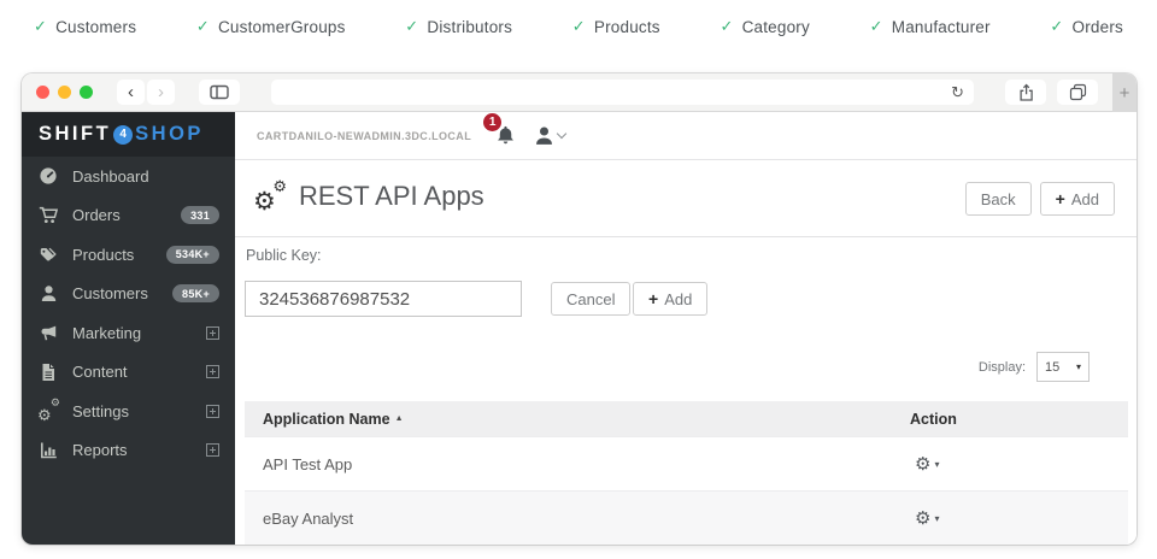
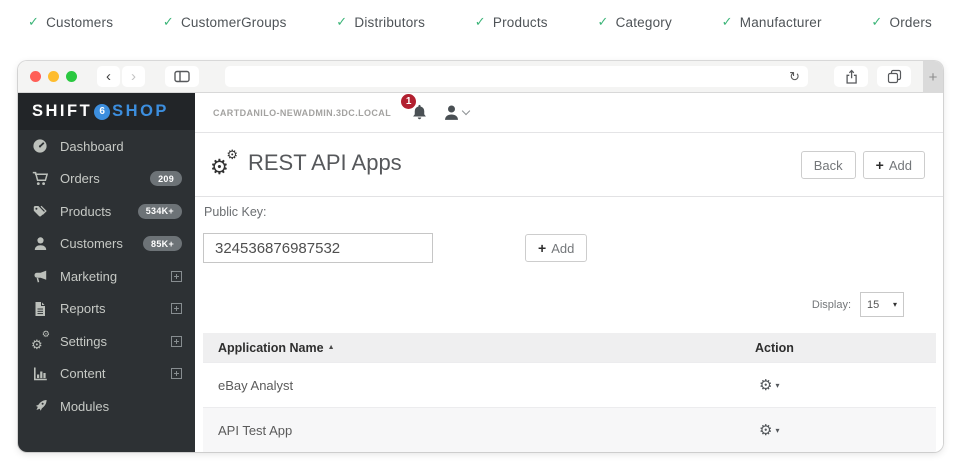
  ✓
  Customers
  ✓
  CustomerGroups
  ✓
  Distributors
  ✓
  Products
  ✓
  Category
  ✓
  Manufacturer
  ✓
  Orders
  ‹
  ›
  ↻
  +
  SHIFT
- 4
+ 6
  SHOP
  Dashboard
  Orders
- 331
+ 209
  Products
  534K+
  Customers
  85K+
  Marketing
- Content
+ Reports
  ⚙
  ⚙
  Settings
- Reports
+ Content
+ Modules
  CARTDANILO-NEWADMIN.3DC.LOCAL
  1
  ⚙
  ⚙
  REST API Apps
  Back
  +
  Add
  Public Key:
  324536876987532
- Cancel
  +
  Add
  Display:
  15
  ▾
  Application Name
  Action
- API Test App
+ eBay Analyst
  ⚙
  ▾
- eBay Analyst
+ API Test App
  ⚙
  ▾
